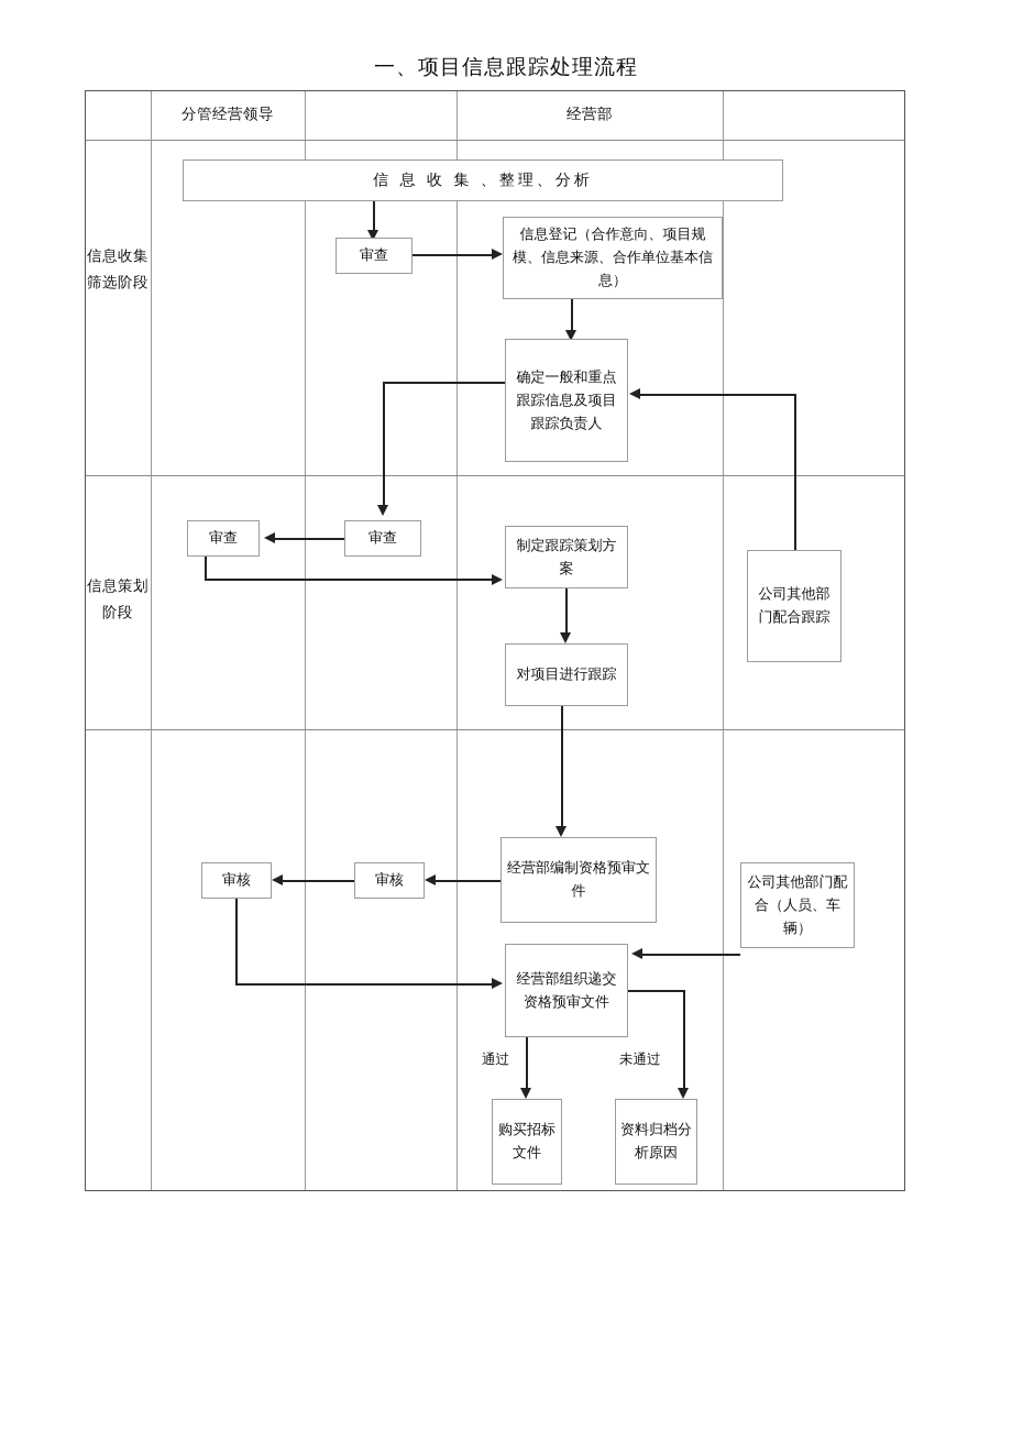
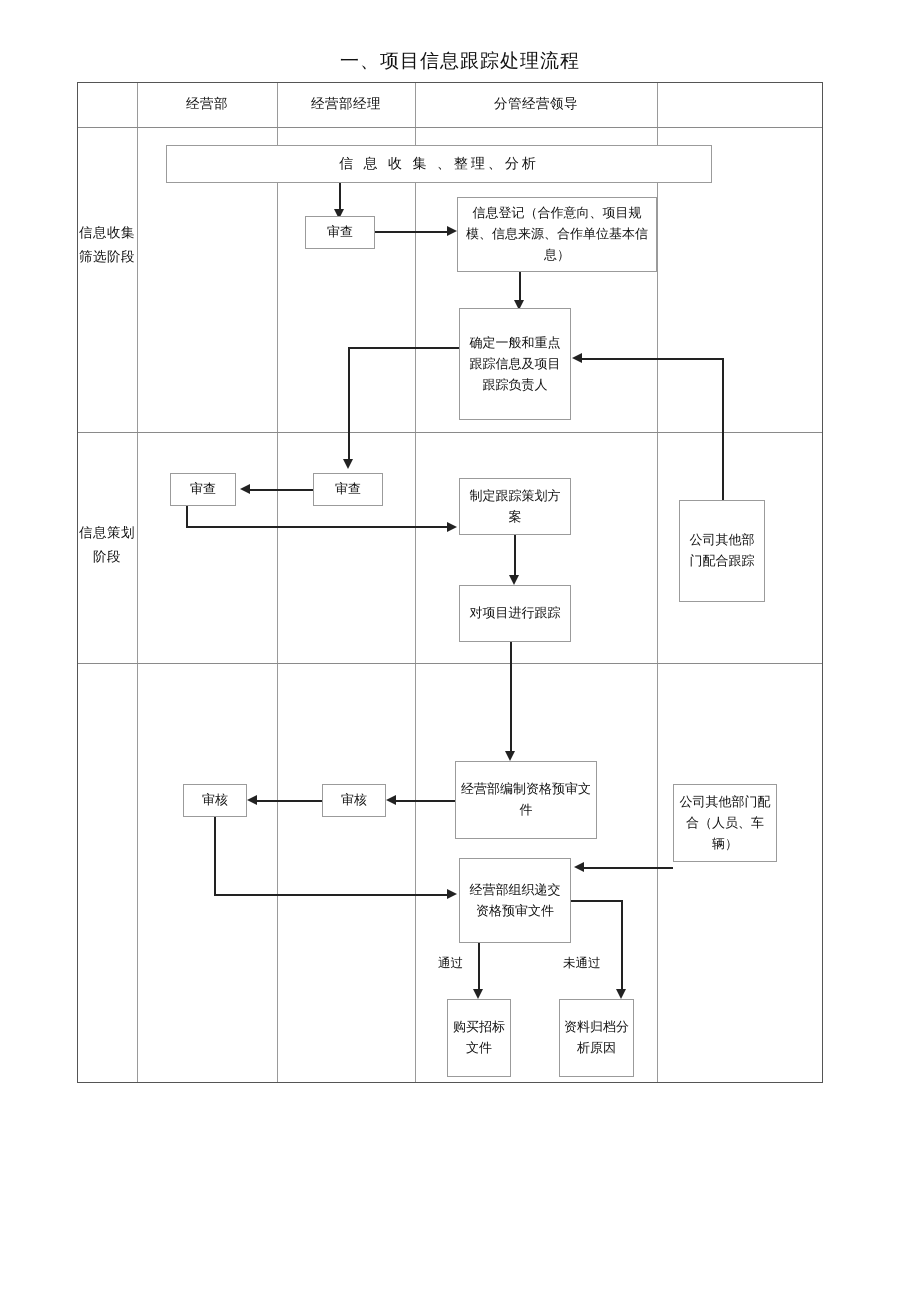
  一、项目信息跟踪处理流程
- 分管经营领导
+ 经营部
+ 经营部经理
- 经营部
+ 分管经营领导
  信息收集筛选阶段
  信息策划阶段
  信 息 收 集 、整理、分析
  审查
  信息登记（合作意向、项目规模、信息来源、合作单位基本信息）
  确定一般和重点跟踪信息及项目跟踪负责人
  审查
  审查
  制定跟踪策划方案
  对项目进行跟踪
  公司其他部门配合跟踪
  经营部编制资格预审文件
  审核
  审核
  经营部组织递交资格预审文件
  公司其他部门配合（人员、车辆）
  通过
  未通过
  购买招标文件
  资料归档分析原因
